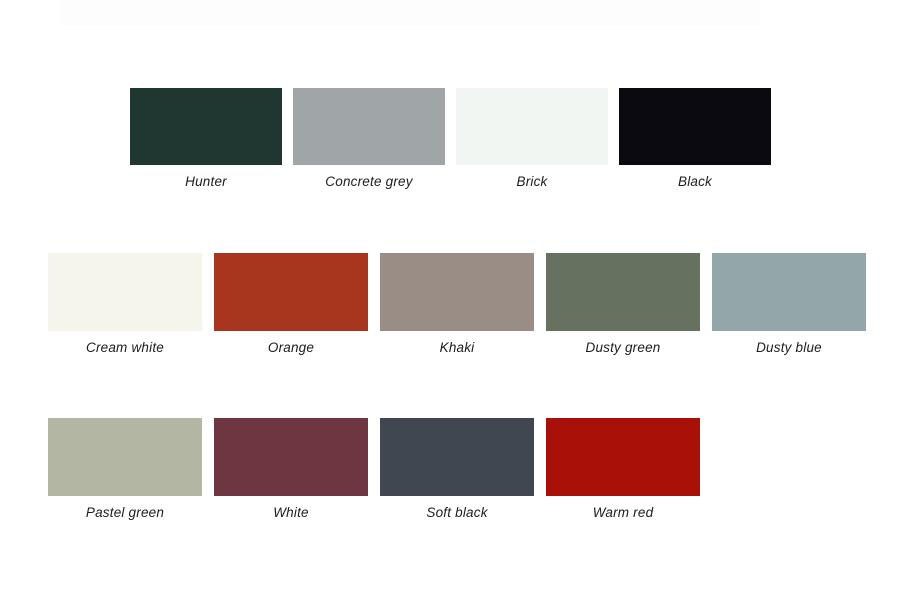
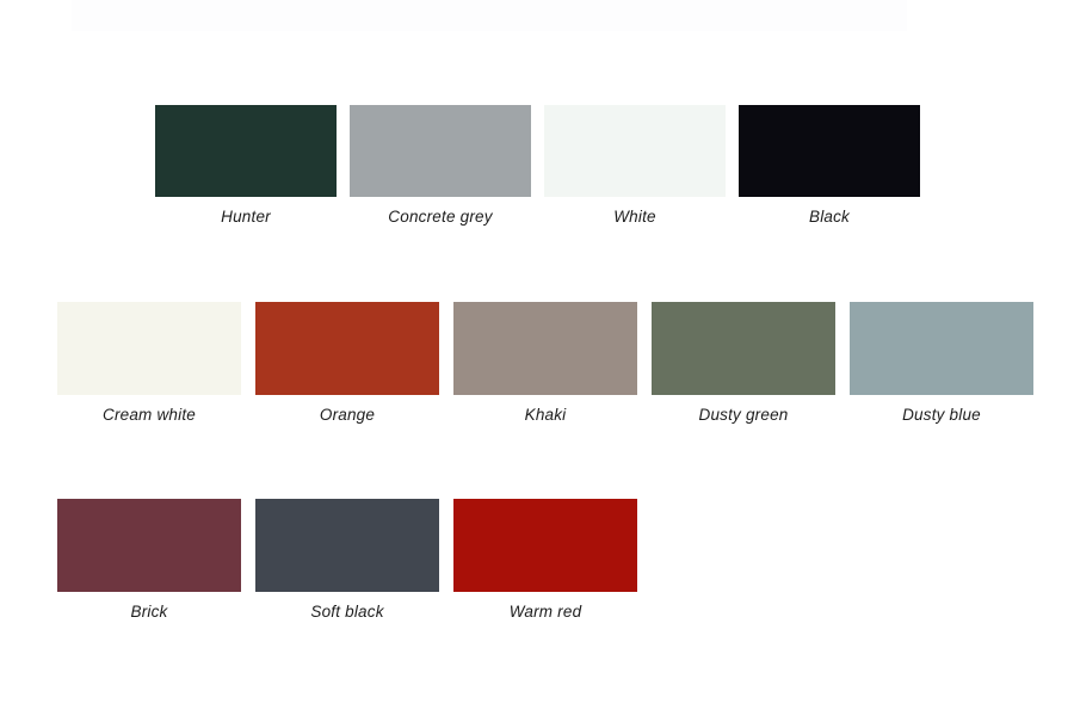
  Hunter
  Concrete grey
- Brick
+ White
  Black
  Cream white
  Orange
  Khaki
  Dusty green
  Dusty blue
- Pastel green
- White
+ Brick
  Soft black
  Warm red
